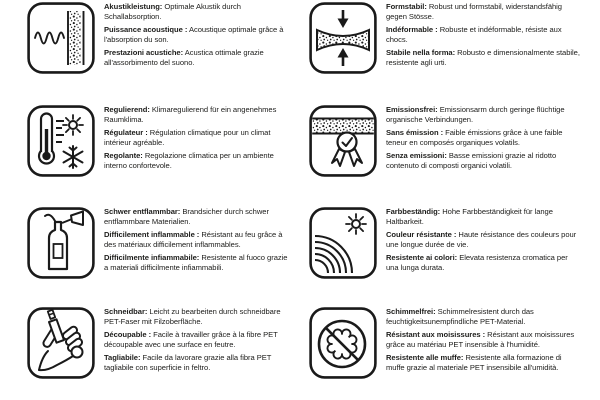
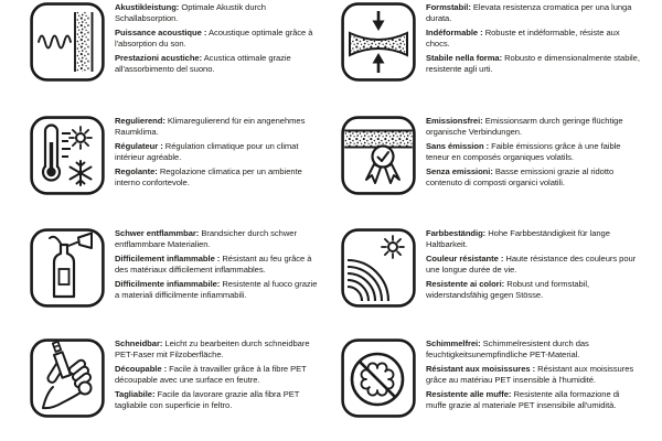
  Akustikleistung: Optimale Akustik durch Schallabsorption.
  Puissance acoustique : Acoustique optimale grâce à l'absorption du son.
  Prestazioni acustiche: Acustica ottimale grazie all'assorbimento del suono.
- Formstabil: Robust und formstabil, widerstandsfähig gegen Stösse.
+ Formstabil: Elevata resistenza cromatica per una lunga durata.
  Indéformable : Robuste et indéformable, résiste aux chocs.
  Stabile nella forma: Robusto e dimensionalmente stabile, resistente agli urti.
  Regulierend: Klimaregulierend für ein angenehmes Raumklima.
  Régulateur : Régulation climatique pour un climat intérieur agréable.
  Regolante: Regolazione climatica per un ambiente interno confortevole.
  Emissionsfrei: Emissionsarm durch geringe flüchtige organische Verbindungen.
  Sans émission : Faible émissions grâce à une faible teneur en composés organiques volatils.
  Senza emissioni: Basse emissioni grazie al ridotto contenuto di composti organici volatili.
  Schwer entflammbar: Brandsicher durch schwer entflammbare Materialien.
  Difficilement inflammable : Résistant au feu grâce à des matériaux difficilement inflammables.
  Difficilmente infiammabile: Resistente al fuoco grazie a materiali difficilmente infiammabili.
  Farbbeständig: Hohe Farbbeständigkeit für lange Haltbarkeit.
  Couleur résistante : Haute résistance des couleurs pour une longue durée de vie.
- Resistente ai colori: Elevata resistenza cromatica per una lunga durata.
+ Resistente ai colori: Robust und formstabil, widerstandsfähig gegen Stösse.
  Schneidbar: Leicht zu bearbeiten durch schneidbare PET-Faser mit Filzoberfläche.
  Découpable : Facile à travailler grâce à la fibre PET découpable avec une surface en feutre.
  Tagliabile: Facile da lavorare grazie alla fibra PET tagliabile con superficie in feltro.
  Schimmelfrei: Schimmelresistent durch das feuchtigkeitsunempfindliche PET-Material.
  Résistant aux moisissures : Résistant aux moisissures grâce au matériau PET insensible à l'humidité.
  Resistente alle muffe: Resistente alla formazione di muffe grazie al materiale PET insensibile all'umidità.
